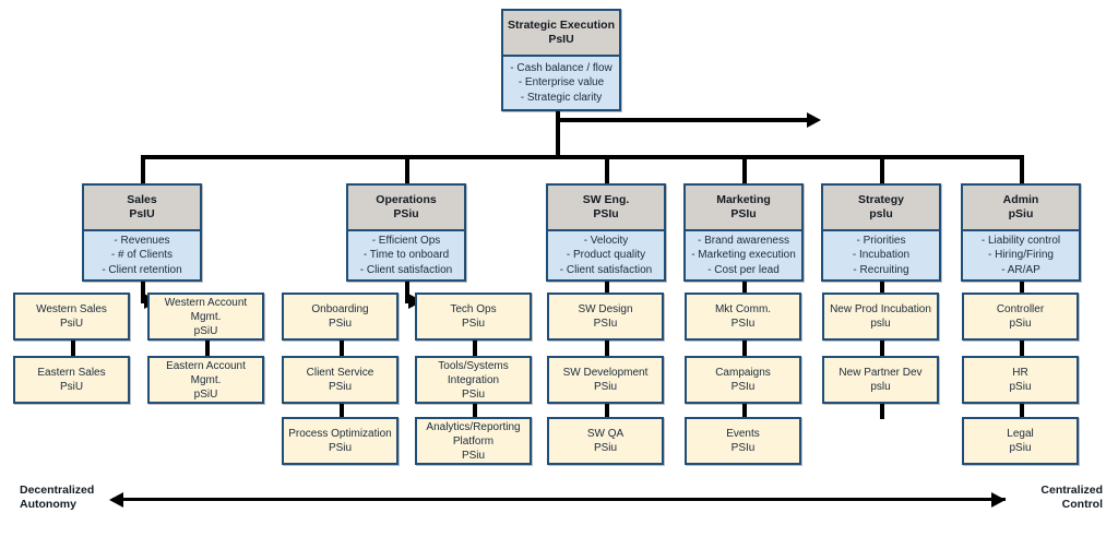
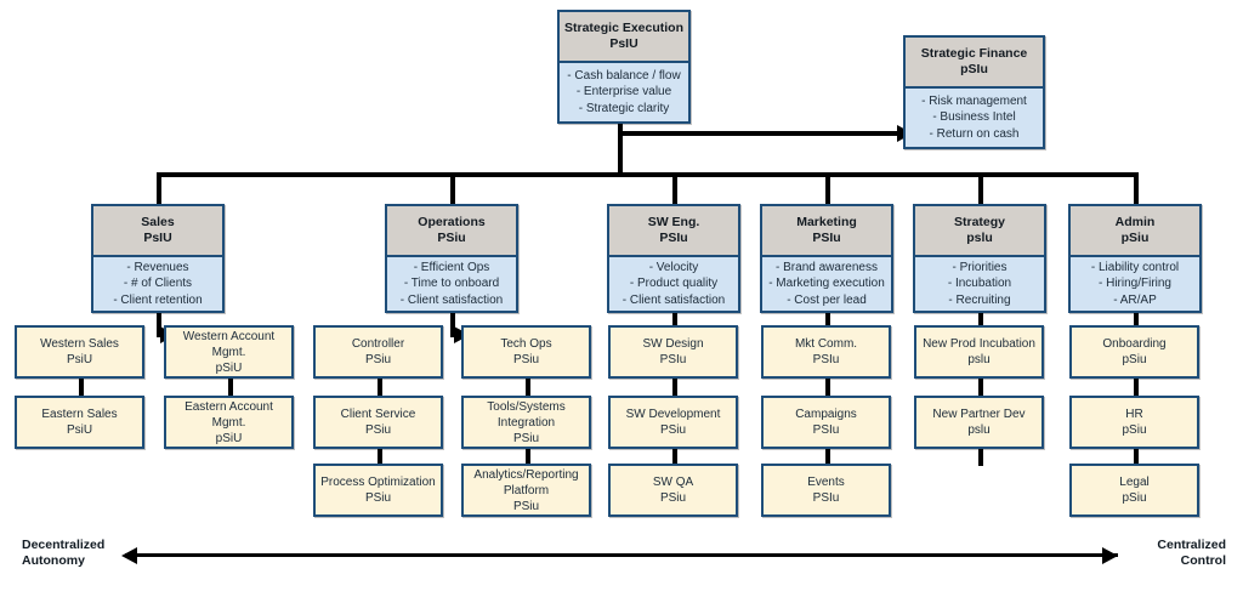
  Strategic Execution
  PsIU
  - Cash balance / flow
  - Enterprise value
  - Strategic clarity
+ Strategic Finance
+ pSIu
+ - Risk management
+ - Business Intel
+ - Return on cash
  Sales
  PsIU
  - Revenues
  - # of Clients
  - Client retention
  Operations
  PSiu
  - Efficient Ops
  - Time to onboard
  - Client satisfaction
  SW Eng.
  PSIu
  - Velocity
  - Product quality
  - Client satisfaction
  Marketing
  PSIu
  - Brand awareness
  - Marketing execution
  - Cost per lead
  Strategy
  pslu
  - Priorities
  - Incubation
  - Recruiting
  Admin
  pSiu
  - Liability control
  - Hiring/Firing
  - AR/AP
  Western Sales
  PsiU
  Western Account Mgmt.
  pSiU
- Onboarding
+ Controller
  PSiu
  Tech Ops
  PSiu
  SW Design
  PSIu
  Mkt Comm.
  PSIu
  New Prod Incubation
  pslu
- Controller
+ Onboarding
  pSiu
  Eastern Sales
  PsiU
  Eastern Account Mgmt.
  pSiU
  Client Service
  PSiu
  Tools/Systems Integration
  PSiu
  SW Development PSiu
  Campaigns
  PSIu
  New Partner Dev
  pslu
  HR
  pSiu
  Process Optimization
  PSiu
  Analytics/Reporting Platform
  PSiu
  SW QA
  PSiu
  Events
  PSIu
  Legal
  pSiu
  Decentralized
  Autonomy
  Centralized
  Control
